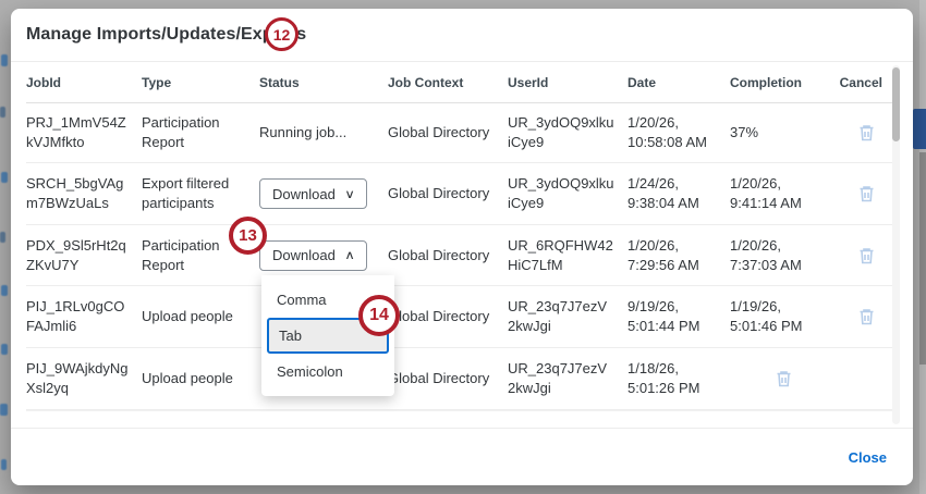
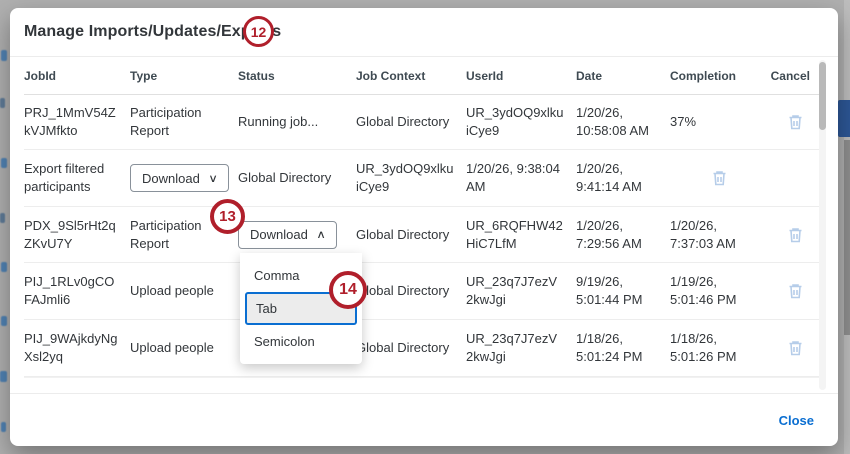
  Manage Imports/Updates/Exs
  JobId
  Type
  Status
  Job Context
  UserId
  Date
  Completion
  Cancel
  PRJ_1MmV54ZkVJMfkto
  Participation Report
  Running job...
  Global Directory
  UR_3ydOQ9xlkuiCye9
  1/20/26, 10:58:08 AM
  37%
- SRCH_5bgVAgm7BWzUaLs
  Export filtered participants
  Download
  ∨
  Global Directory
  UR_3ydOQ9xlkuiCye9
- 1/24/26, 9:38:04 AM
+ 1/20/26, 9:38:04 AM
  1/20/26, 9:41:14 AM
  PDX_9Sl5rHt2qZKvU7Y
  Participation Report
  Download
  ∧
  Global Directory
  UR_6RQFHW42HiC7LfM
  1/20/26, 7:29:56 AM
  1/20/26, 7:37:03 AM
  PIJ_1RLv0gCOFAJmli6
  Upload people
  lobal Directory
  UR_23q7J7ezV2kwJgi
  9/19/26, 5:01:44 PM
  1/19/26, 5:01:46 PM
  PIJ_9WAjkdyNgXsl2yq
  Upload people
  lobal Directory
  UR_23q7J7ezV2kwJgi
+ 1/18/26, 5:01:24 PM
  1/18/26, 5:01:26 PM
  Comma
  Tab
  Semicolon
  Close
  12
  13
  14
